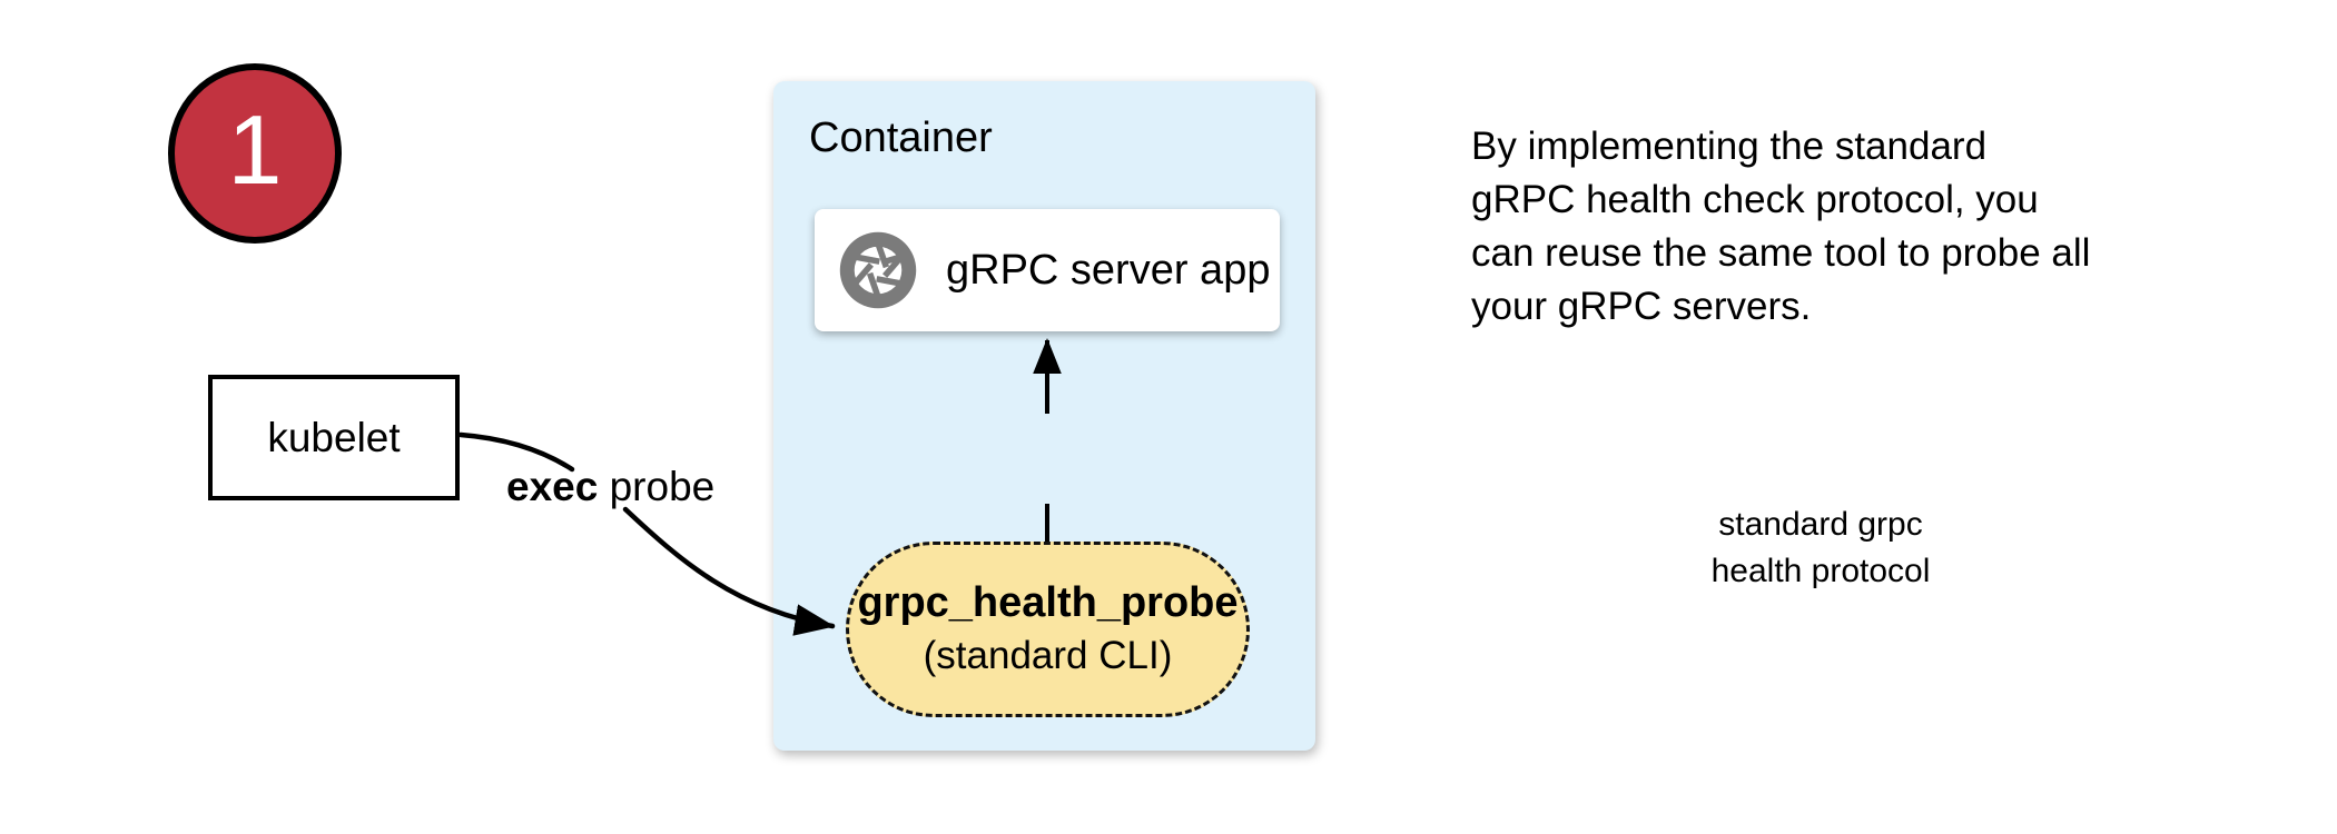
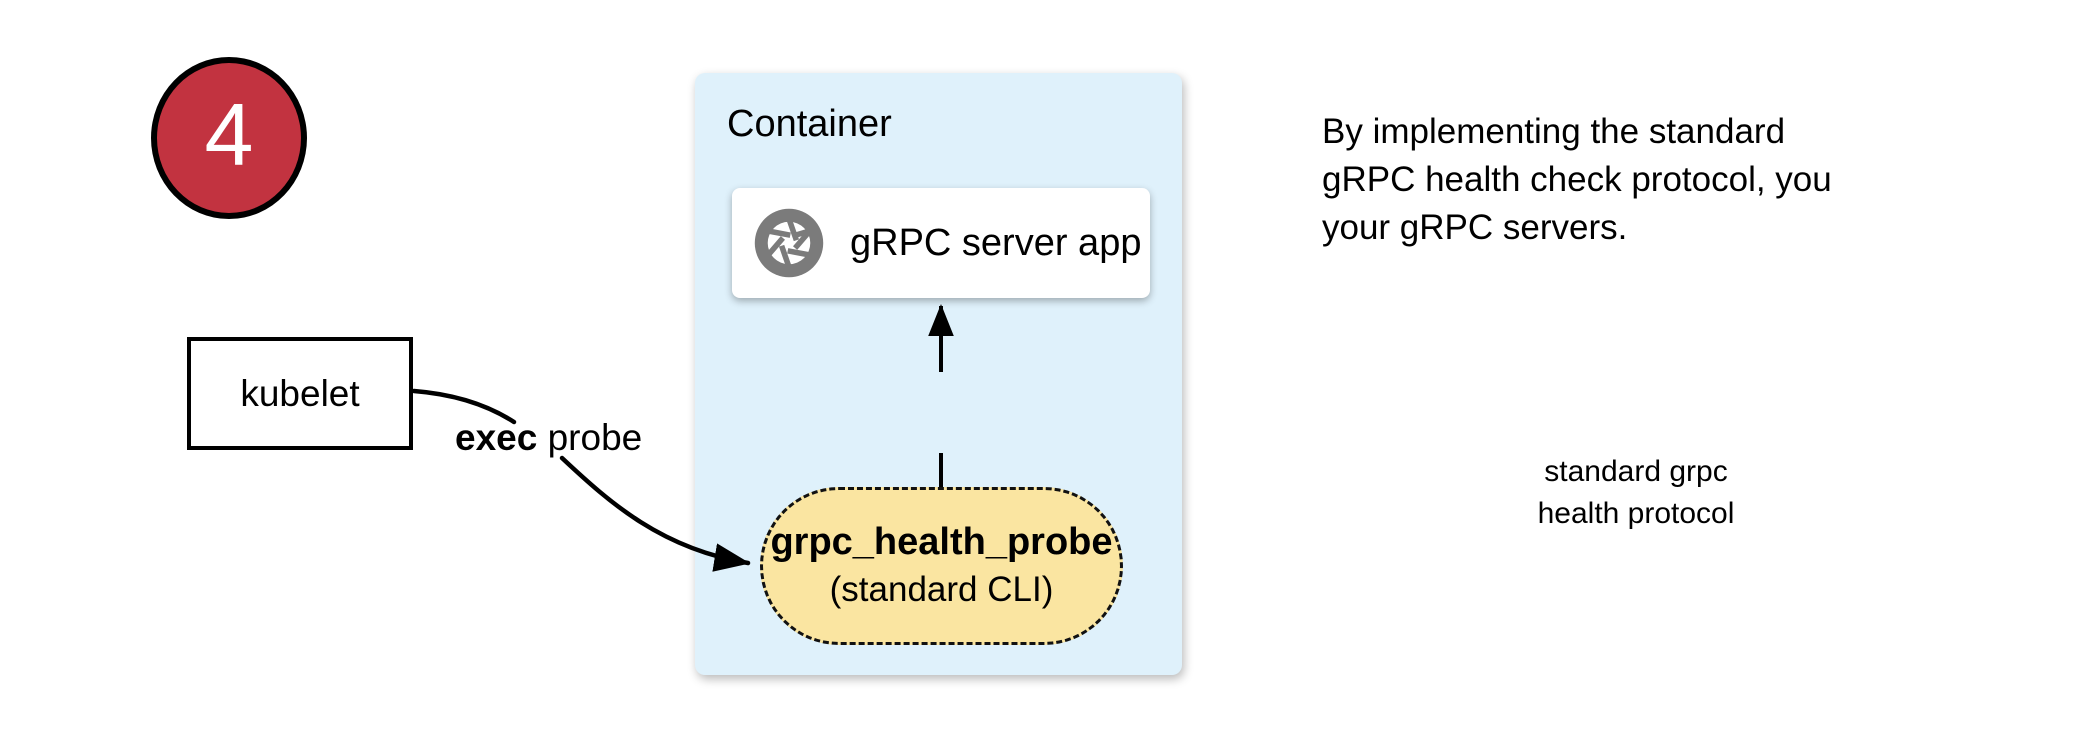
- 1
+ 4
  kubelet
  exec probe
  Container
  gRPC server app
  standard grpc
  health protocol
  grpc_health_probe
  (standard CLI)
  By implementing the standard
  gRPC health check protocol, you
- can reuse the same tool to probe all
  your gRPC servers.
